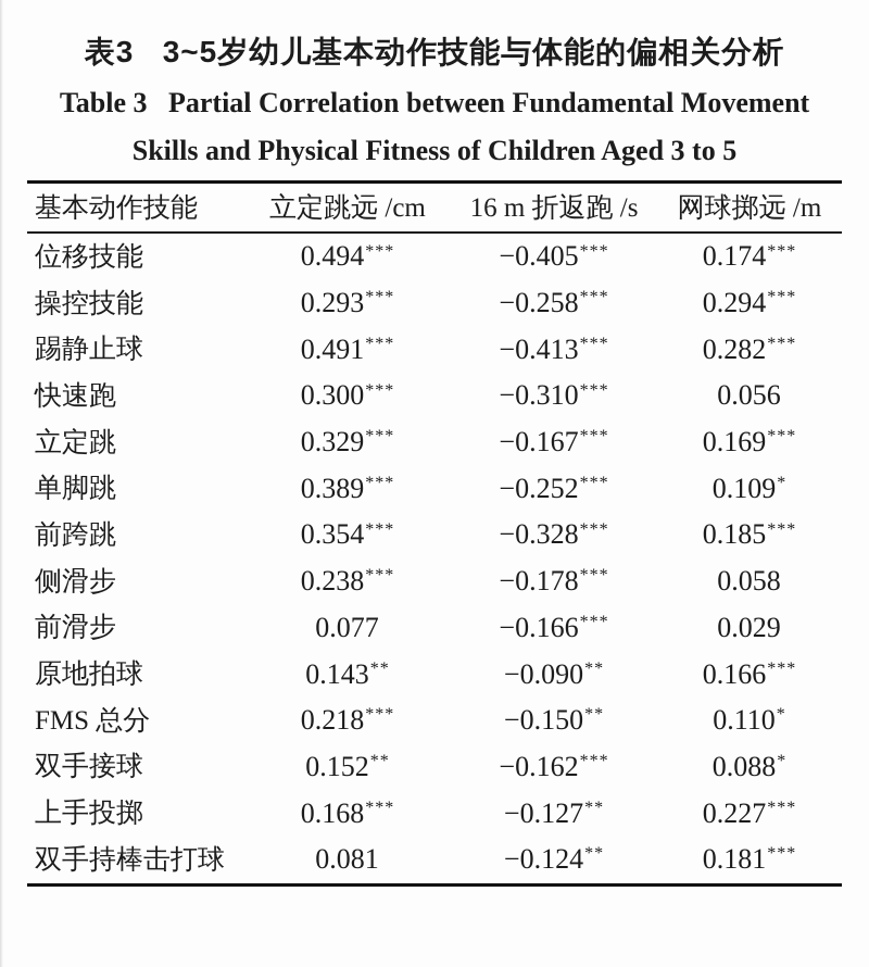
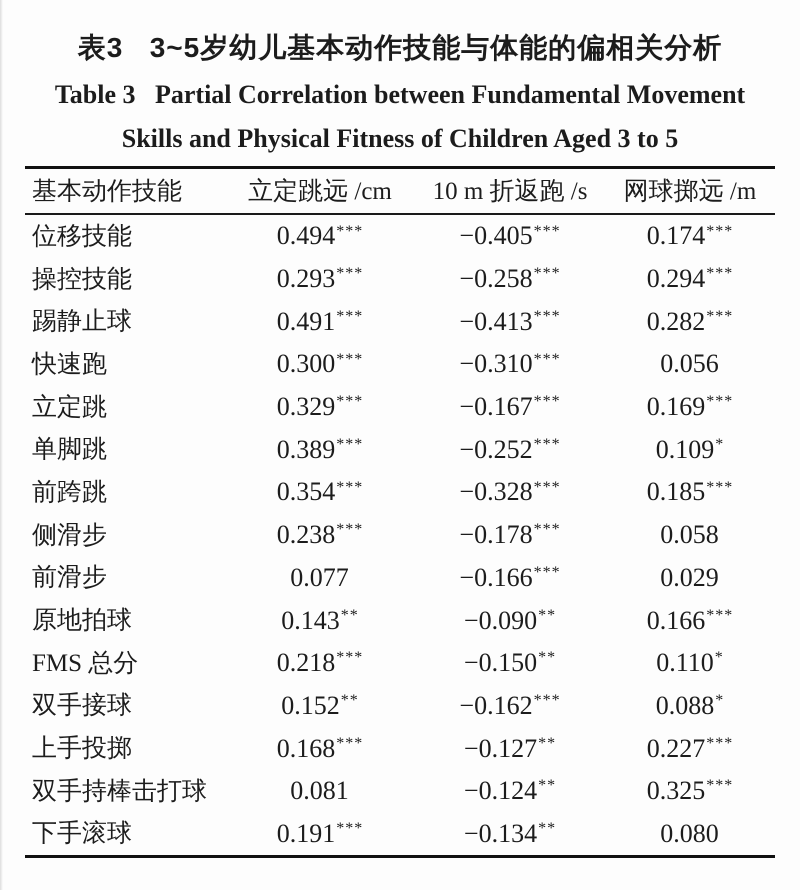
  表3 3~5岁幼儿基本动作技能与体能的偏相关分析
  Table 3 Partial Correlation between Fundamental Movement
  Skills and Physical Fitness of Children Aged 3 to 5
- 基本动作技能	立定跳远 /cm	16 m 折返跑 /s	网球掷远 /m
+ 基本动作技能	立定跳远 /cm	10 m 折返跑 /s	网球掷远 /m
  位移技能	0.494***	−0.405***	0.174***
  操控技能	0.293***	−0.258***	0.294***
  踢静止球	0.491***	−0.413***	0.282***
  快速跑	0.300***	−0.310***	0.056
  立定跳	0.329***	−0.167***	0.169***
  单脚跳	0.389***	−0.252***	0.109*
  前跨跳	0.354***	−0.328***	0.185***
  侧滑步	0.238***	−0.178***	0.058
  前滑步	0.077	−0.166***	0.029
  原地拍球	0.143**	−0.090**	0.166***
  FMS 总分	0.218***	−0.150**	0.110*
  双手接球	0.152**	−0.162***	0.088*
  上手投掷	0.168***	−0.127**	0.227***
- 双手持棒击打球	0.081	−0.124**	0.181***
+ 双手持棒击打球	0.081	−0.124**	0.325***
+ 下手滚球	0.191***	−0.134**	0.080
